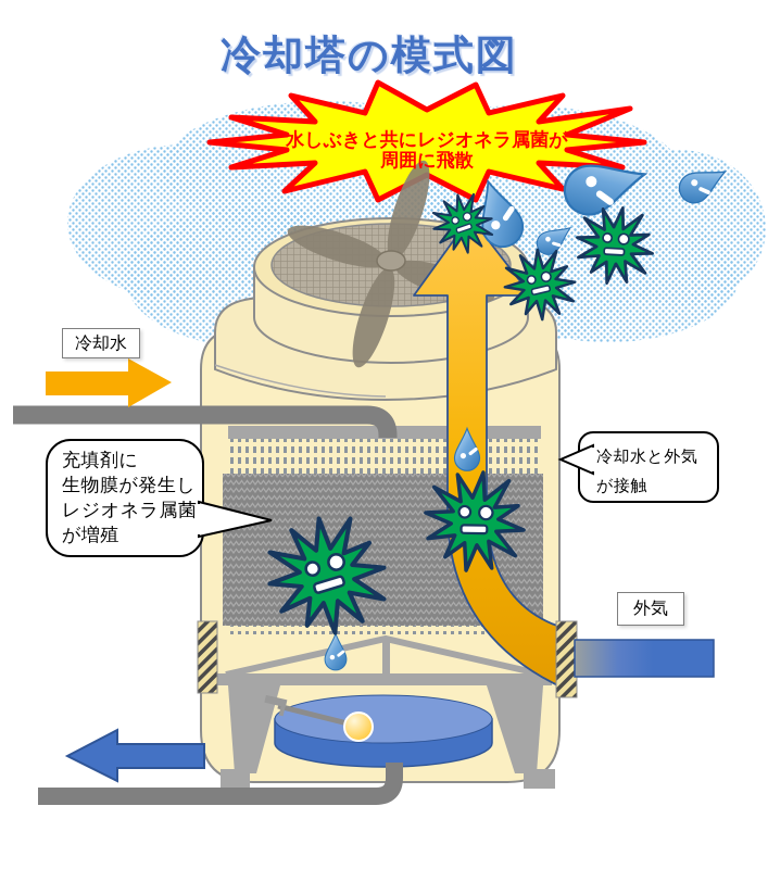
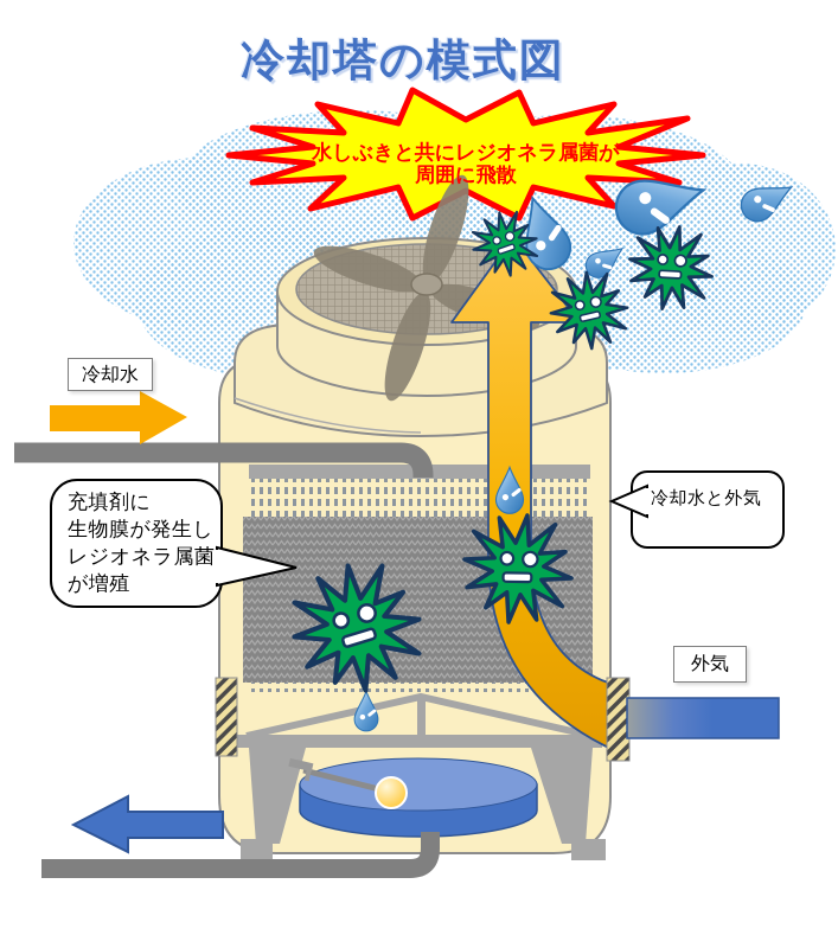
  冷却塔の模式図
  水しぶきと共にレジオネラ属菌が
  周囲に飛散
  冷却水
  外気
  充填剤に
  生物膜が発生し
  レジオネラ属菌
  が増殖
  冷却水と外気
- が接触
